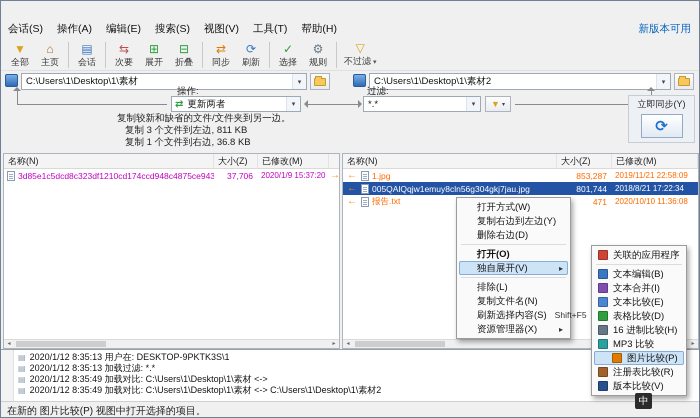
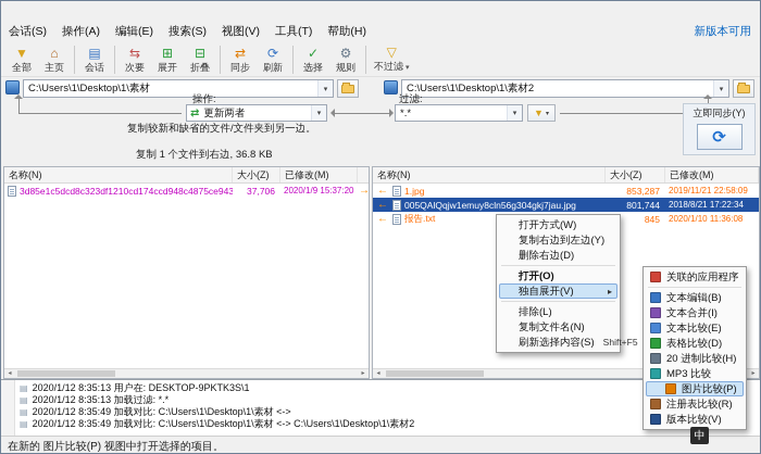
  会话(S)
  操作(A)
  编辑(E)
  搜索(S)
  视图(V)
  工具(T)
  帮助(H)
  新版本可用
  ▼
  全部
  ⌂
  主页
  ▤
  会话
  ⇆
  次要
  ⊞
  展开
  ⊟
  折叠
  ⇄
  同步
  ⟳
  刷新
  ✓
  选择
  ⚙
  规则
  ▽
  不过滤
  C:\Users\1\Desktop\1\素材
  C:\Users\1\Desktop\1\素材2
  操作:
  ⇄
  更新两者
  过滤:
  *.*
  ▼
  复制较新和缺省的文件/文件夹到另一边。
- 复制 3 个文件到左边, 811 KB
  复制 1 个文件到右边, 36.8 KB
  立即同步(Y)
  ⟳
  名称(N)
  大小(Z)
  已修改(M)
  3d85e1c5dcd8c323df1210cd174ccd948c4875ce943
  37,706
  2020/1/9 15:37:20
  →
  名称(N)
  大小(Z)
  已修改(M)
  ←
  1.jpg
  853,287
  2019/11/21 22:58:09
  ←
  005QAlQqjw1emuy8cln56g304gkj7jau.jpg
  801,744
  2018/8/21 17:22:34
  ←
  报告.txt
- 471
+ 845
- 2020/10/10 11:36:08
+ 2020/1/10 11:36:08
  ▤
  2020/1/12 8:35:13 用户在: DESKTOP-9PKTK3S\1
  ▤
  2020/1/12 8:35:13 加载过滤: *.*
  ▤
  2020/1/12 8:35:49 加载对比: C:\Users\1\Desktop\1\素材 <->
  ▤
  2020/1/12 8:35:49 加载对比: C:\Users\1\Desktop\1\素材 <-> C:\Users\1\Desktop\1\素材2
  在新的 图片比较(P) 视图中打开选择的项目。
  打开方式(W)
  复制右边到左边(Y)
  删除右边(D)
  打开(O)
  独自展开(V)
  排除(L)
  复制文件名(N)
  刷新选择内容(S)
  Shift+F5
- 资源管理器(X)
  关联的应用程序
  文本编辑(B)
  文本合并(I)
  文本比较(E)
  表格比较(D)
- 16 进制比较(H)
+ 20 进制比较(H)
  MP3 比较
  图片比较(P)
  注册表比较(R)
  版本比较(V)
  中
